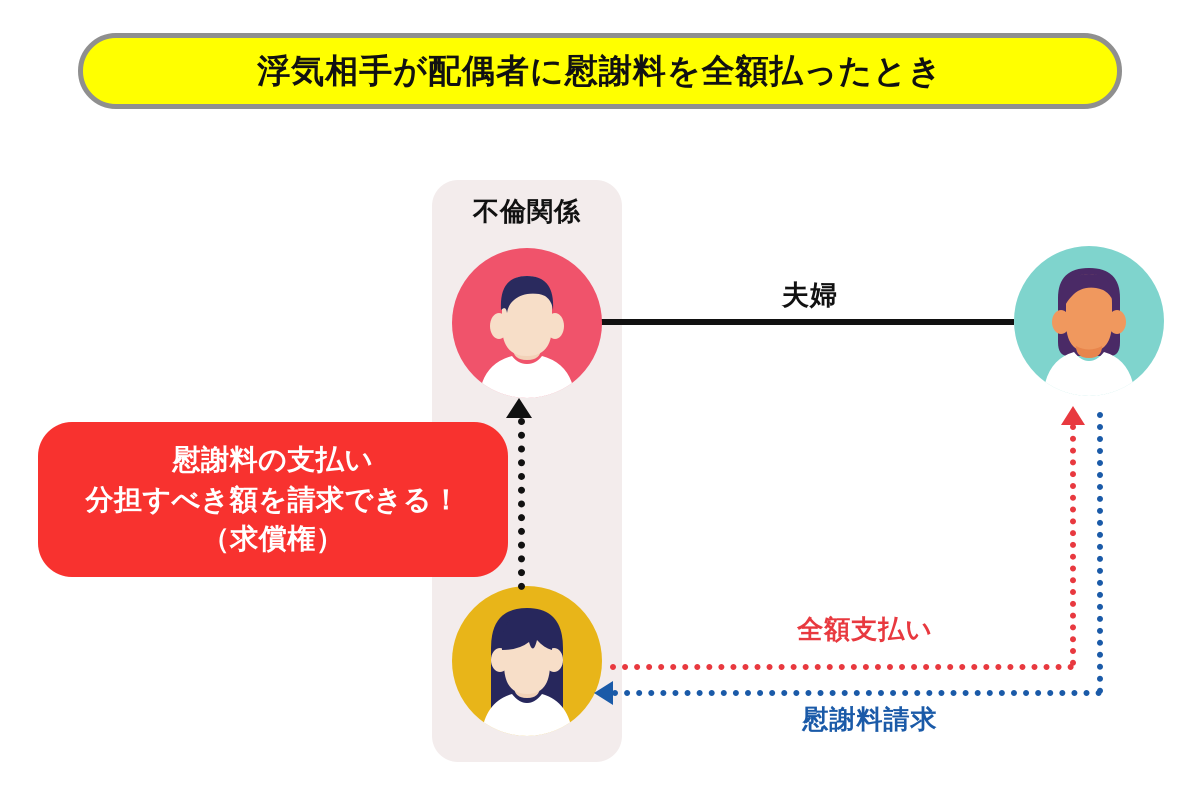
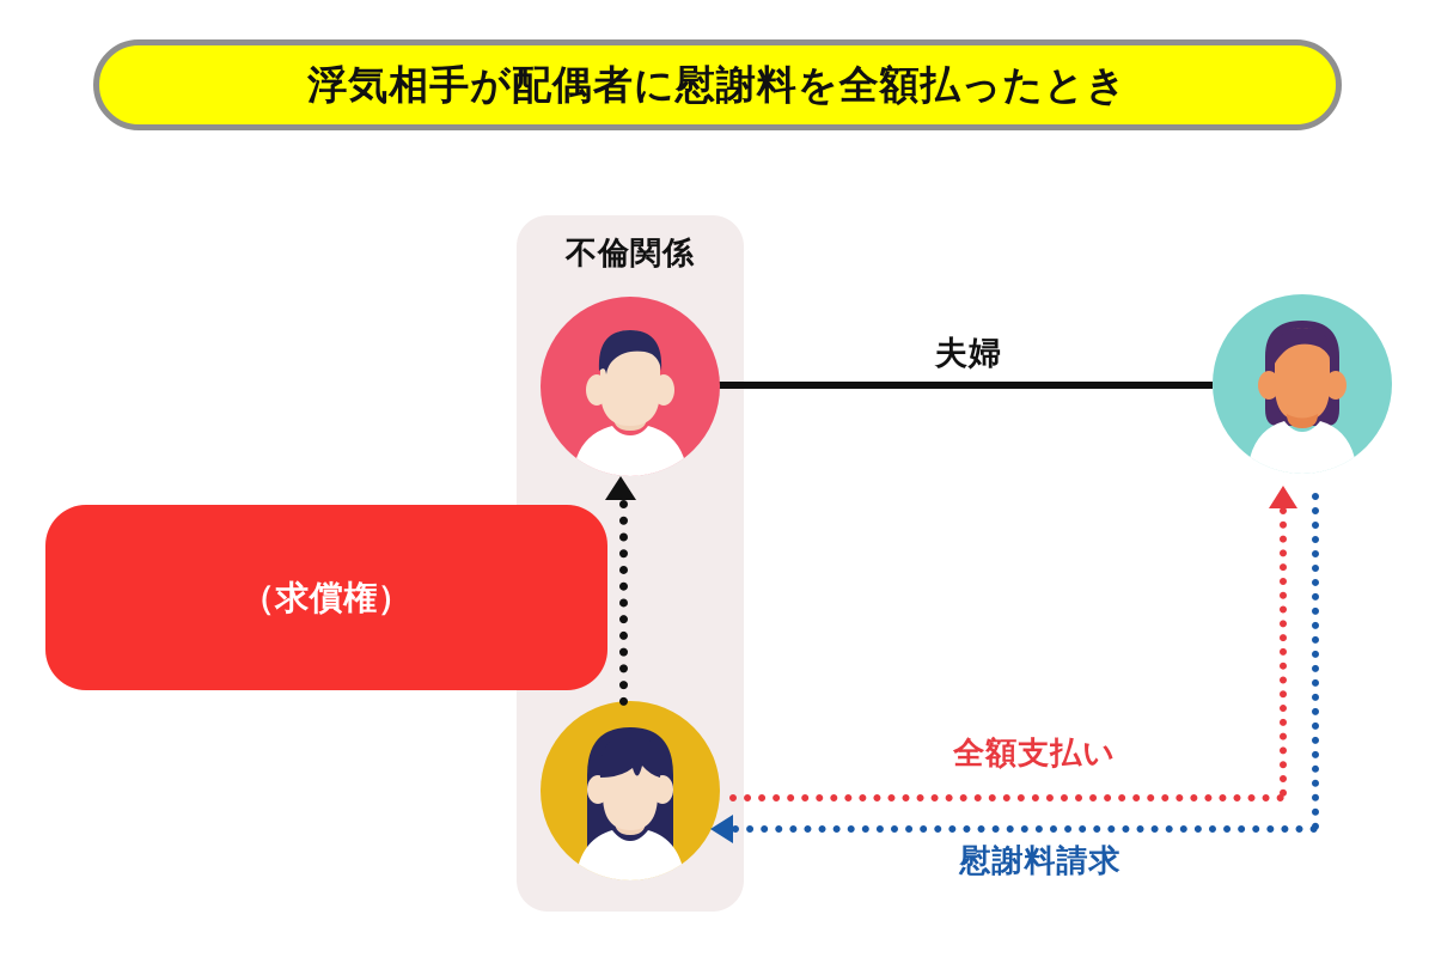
  浮気相手が配偶者に慰謝料を全額払ったとき
  不倫関係
  夫婦
  全額支払い
  慰謝料請求
- 慰謝料の支払い
- 分担すべき額を請求できる！
  （求償権）
